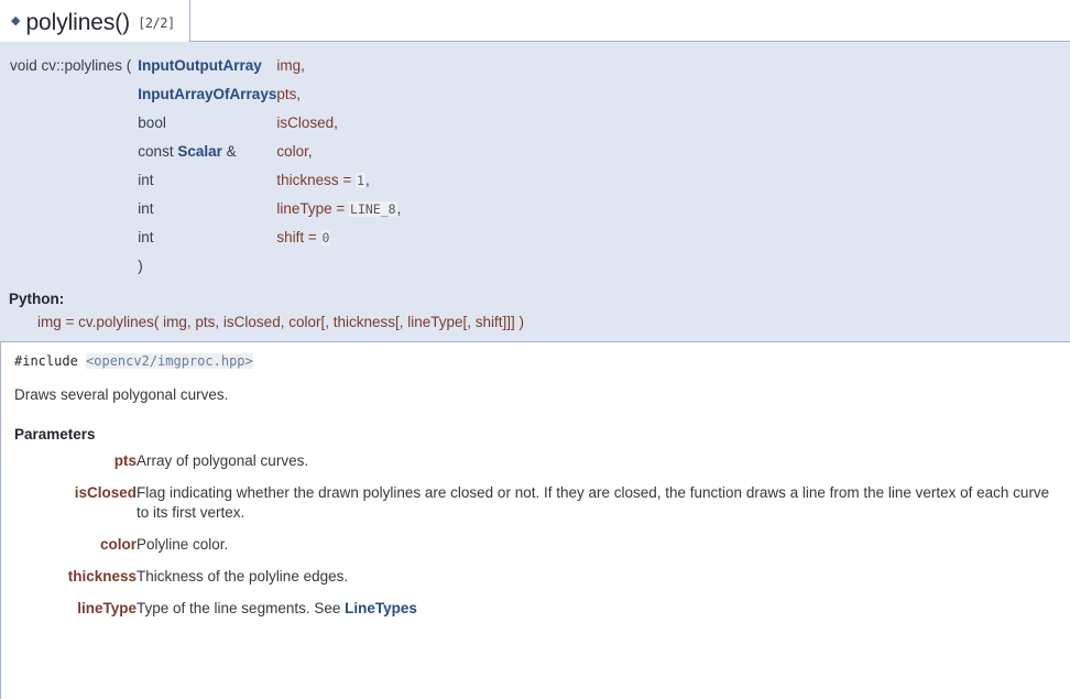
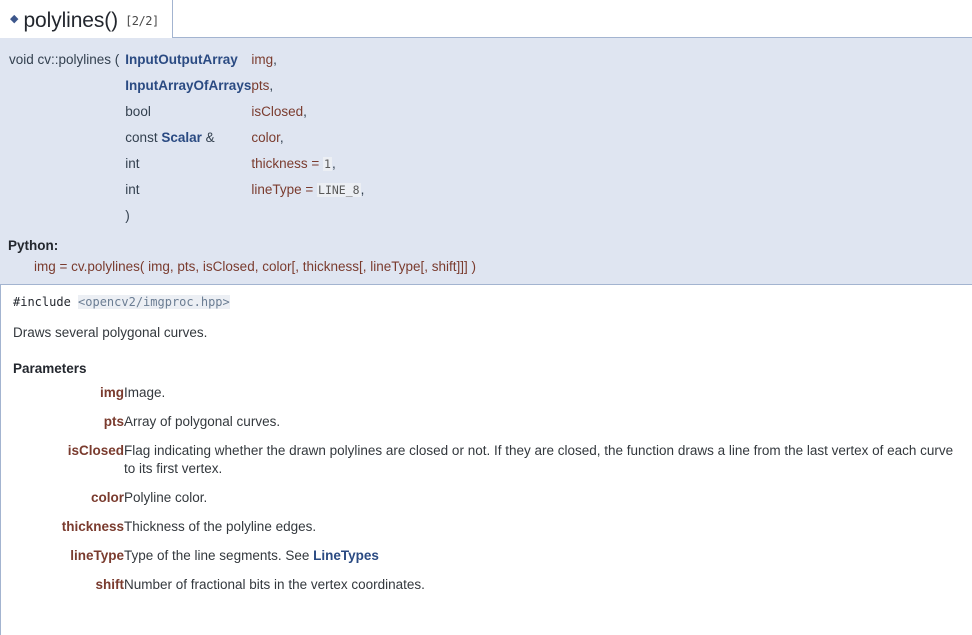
  ◆
  polylines()
  [2/2]
  void cv::polylines (	InputOutputArray	img,
  	InputArrayOfArrays	pts,
  	bool	isClosed,
  	const Scalar &	color,
  	int	thickness = 1,
  	int	lineType = LINE_8,
- 	int	shift = 0
  	)
  Python:
  img = cv.polylines( img, pts, isClosed, color[, thickness[, lineType[, shift]]] )
  #include <opencv2/imgproc.hpp>
  Draws several polygonal curves.
  Parameters
+ img	Image.
  pts	Array of polygonal curves.
- isClosed	Flag indicating whether the drawn polylines are closed or not. If they are closed, the function draws a line from the line vertex of each curve to its first vertex.
+ isClosed	Flag indicating whether the drawn polylines are closed or not. If they are closed, the function draws a line from the last vertex of each curve to its first vertex.
  color	Polyline color.
  thickness	Thickness of the polyline edges.
  lineType	Type of the line segments. See LineTypes
+ shift	Number of fractional bits in the vertex coordinates.
